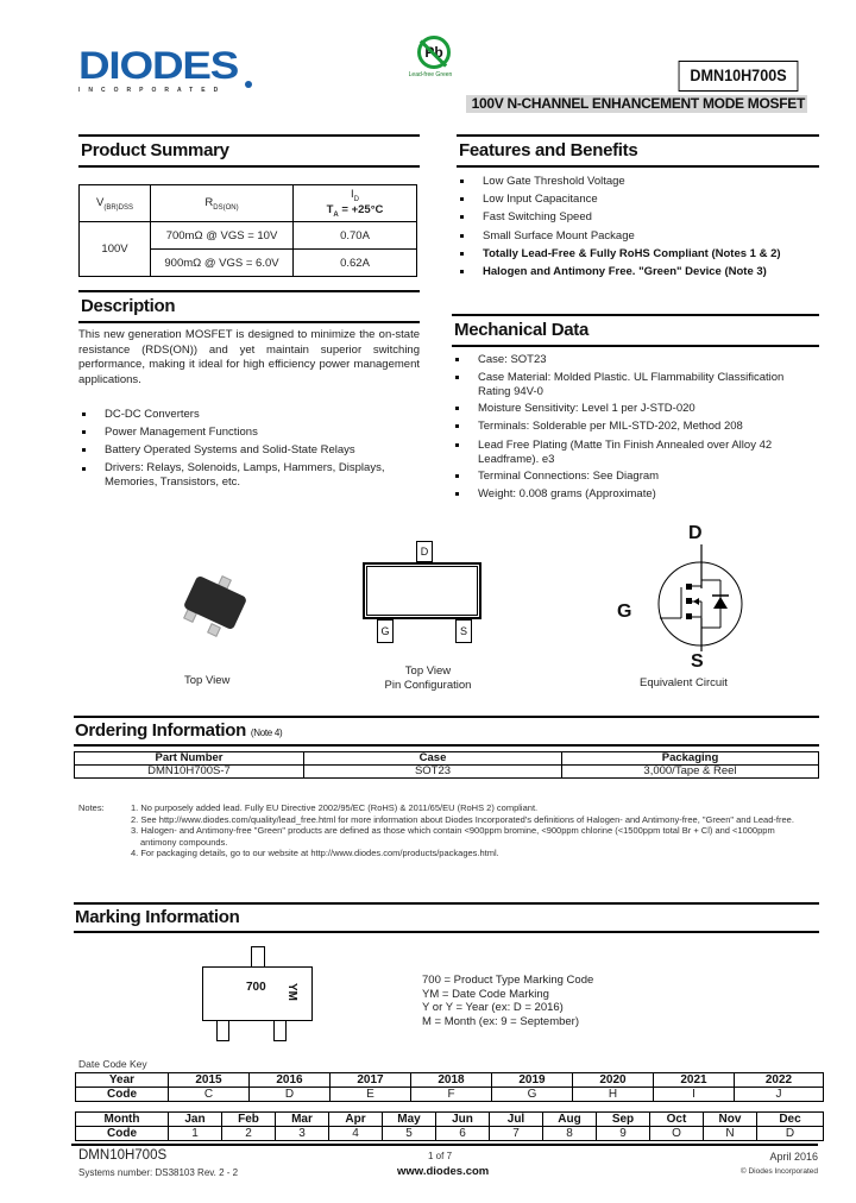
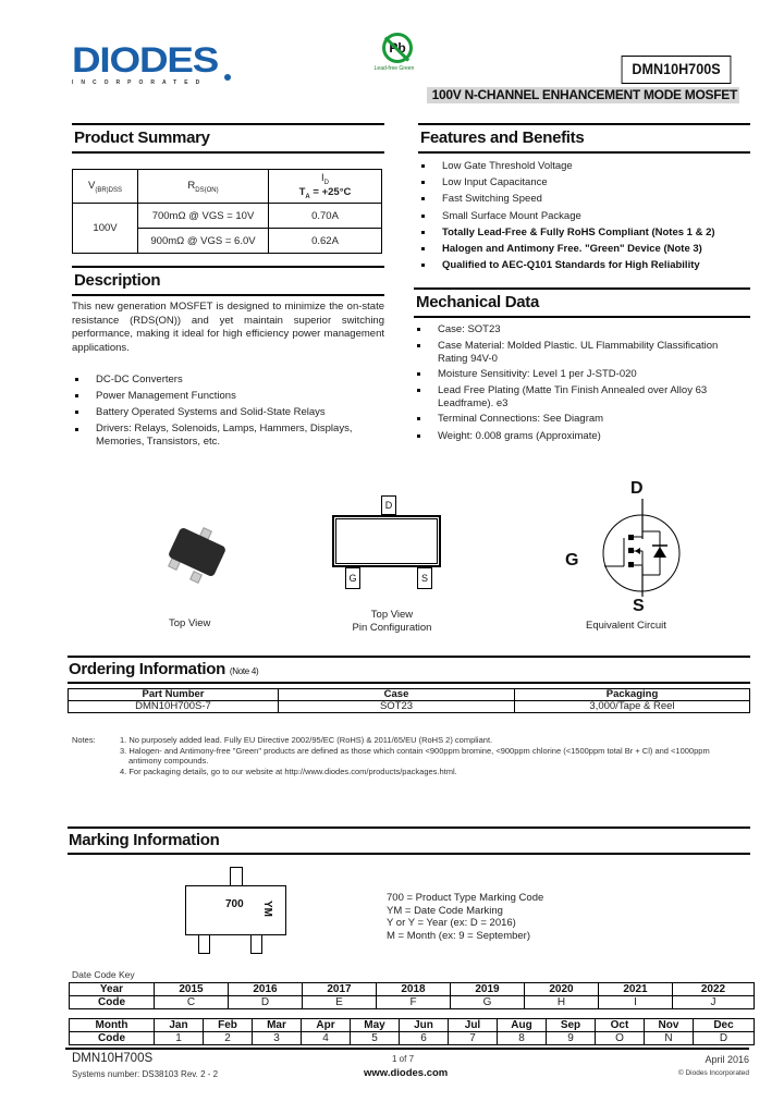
  DIODES
  DMN10H700S
  100V N-CHANNEL ENHANCEMENT MODE MOSFET
  Product Summary
  100V	700mΩ @ VGS = 10V	0.70A
  900mΩ @ VGS = 6.0V	0.62A
  Description
  This new generation MOSFET is designed to minimize the on-state resistance (RDS(ON)) and yet maintain superior switching performance, making it ideal for high efficiency power management applications.
  DC-DC Converters
  Power Management Functions
  Battery Operated Systems and Solid-State Relays
  Drivers: Relays, Solenoids, Lamps, Hammers, Displays, Memories, Transistors, etc.
  Features and Benefits
  Low Gate Threshold Voltage
  Low Input Capacitance
  Fast Switching Speed
  Small Surface Mount Package
  Totally Lead-Free & Fully RoHS Compliant (Notes 1 & 2)
  Halogen and Antimony Free. "Green" Device (Note 3)
+ Qualified to AEC-Q101 Standards for High Reliability
  Mechanical Data
  Case: SOT23
  Case Material: Molded Plastic. UL Flammability Classification Rating 94V-0
  Moisture Sensitivity: Level 1 per J-STD-020
- Terminals: Solderable per MIL-STD-202, Method 208
- Lead Free Plating (Matte Tin Finish Annealed over Alloy 42 Leadframe). e3
+ Lead Free Plating (Matte Tin Finish Annealed over Alloy 63 Leadframe). e3
  Terminal Connections: See Diagram
  Weight: 0.008 grams (Approximate)
  Top View
  D
  G
  S
  Top View
  Pin Configuration
  D
  G
  S
  Equivalent Circuit
  Ordering Information (Note 4)
  Part Number	Case	Packaging
  DMN10H700S-7	SOT23	3,000/Tape & Reel
  Notes:
  1. No purposely added lead. Fully EU Directive 2002/95/EC (RoHS) & 2011/65/EU (RoHS 2) compliant.
- 2. See http://www.diodes.com/quality/lead_free.html for more information about Diodes Incorporated's definitions of Halogen- and Antimony-free, "Green" and Lead-free.
  3. Halogen- and Antimony-free "Green" products are defined as those which contain <900ppm bromine, <900ppm chlorine (<1500ppm total Br + Cl) and <1000ppm antimony compounds.
  4. For packaging details, go to our website at http://www.diodes.com/products/packages.html.
  Marking Information
  700
  700 = Product Type Marking Code
  YM = Date Code Marking
  Y or Y = Year (ex: D = 2016)
  M = Month (ex: 9 = September)
  Date Code Key
  Year	2015	2016	2017	2018	2019	2020	2021	2022
  Code	C	D	E	F	G	H	I	J
  Month	Jan	Feb	Mar	Apr	May	Jun	Jul	Aug	Sep	Oct	Nov	Dec
  Code	1	2	3	4	5	6	7	8	9	O	N	D
  DMN10H700S
  Systems number: DS38103 Rev. 2 - 2
  1 of 7
  www.diodes.com
  April 2016
